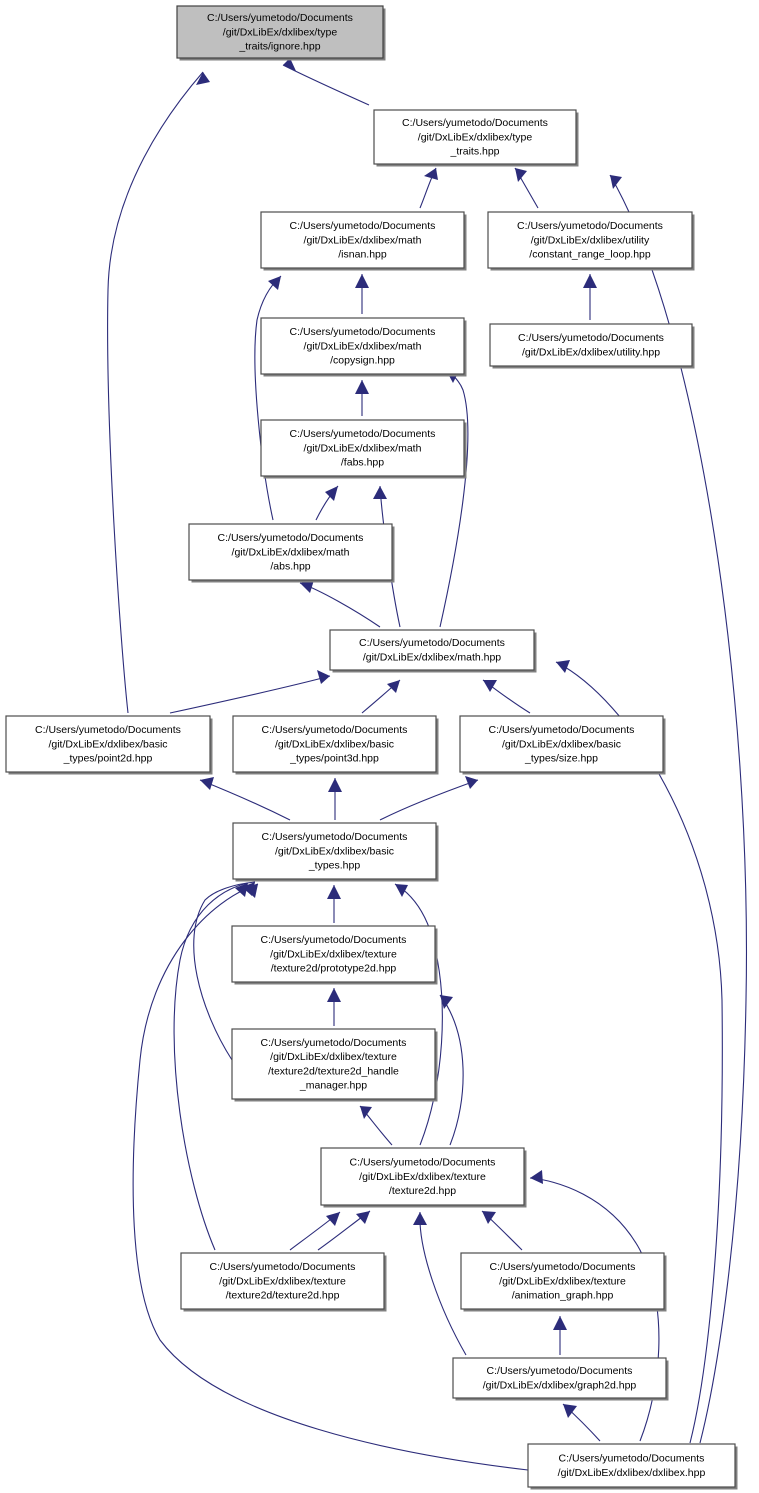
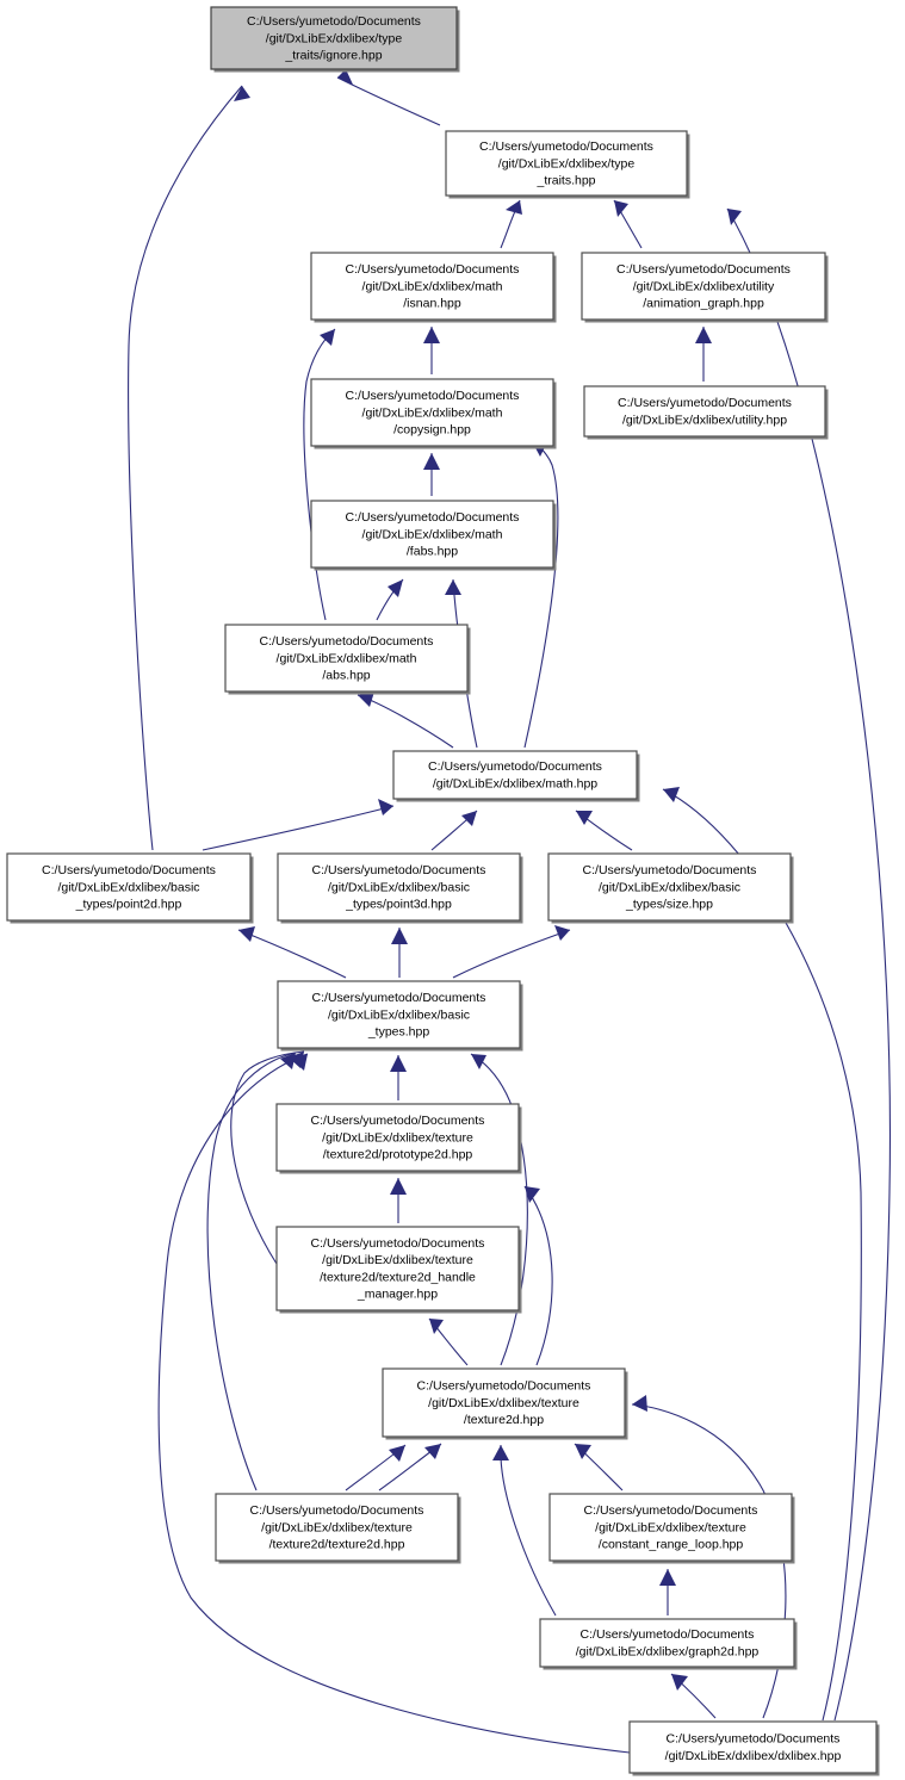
  C:/Users/yumetodo/Documents
  /git/DxLibEx/dxlibex/type
  _traits/ignore.hpp
  C:/Users/yumetodo/Documents
  /git/DxLibEx/dxlibex/type
  _traits.hpp
  C:/Users/yumetodo/Documents
  /git/DxLibEx/dxlibex/math
  /isnan.hpp
  C:/Users/yumetodo/Documents
  /git/DxLibEx/dxlibex/utility
- /constant_range_loop.hpp
+ /animation_graph.hpp
  C:/Users/yumetodo/Documents
  /git/DxLibEx/dxlibex/math
  /copysign.hpp
  C:/Users/yumetodo/Documents
  /git/DxLibEx/dxlibex/utility.hpp
  C:/Users/yumetodo/Documents
  /git/DxLibEx/dxlibex/math
  /fabs.hpp
  C:/Users/yumetodo/Documents
  /git/DxLibEx/dxlibex/math
  /abs.hpp
  C:/Users/yumetodo/Documents
  /git/DxLibEx/dxlibex/math.hpp
  C:/Users/yumetodo/Documents
  /git/DxLibEx/dxlibex/basic
  _types/point2d.hpp
  C:/Users/yumetodo/Documents
  /git/DxLibEx/dxlibex/basic
  _types/point3d.hpp
  C:/Users/yumetodo/Documents
  /git/DxLibEx/dxlibex/basic
  _types/size.hpp
  C:/Users/yumetodo/Documents
  /git/DxLibEx/dxlibex/basic
  _types.hpp
  C:/Users/yumetodo/Documents
  /git/DxLibEx/dxlibex/texture
  /texture2d/prototype2d.hpp
  C:/Users/yumetodo/Documents
  /git/DxLibEx/dxlibex/texture
  /texture2d/texture2d_handle
  _manager.hpp
  C:/Users/yumetodo/Documents
  /git/DxLibEx/dxlibex/texture
  /texture2d.hpp
  C:/Users/yumetodo/Documents
  /git/DxLibEx/dxlibex/texture
  /texture2d/texture2d.hpp
  C:/Users/yumetodo/Documents
  /git/DxLibEx/dxlibex/texture
- /animation_graph.hpp
+ /constant_range_loop.hpp
  C:/Users/yumetodo/Documents
  /git/DxLibEx/dxlibex/graph2d.hpp
  C:/Users/yumetodo/Documents
  /git/DxLibEx/dxlibex/dxlibex.hpp
